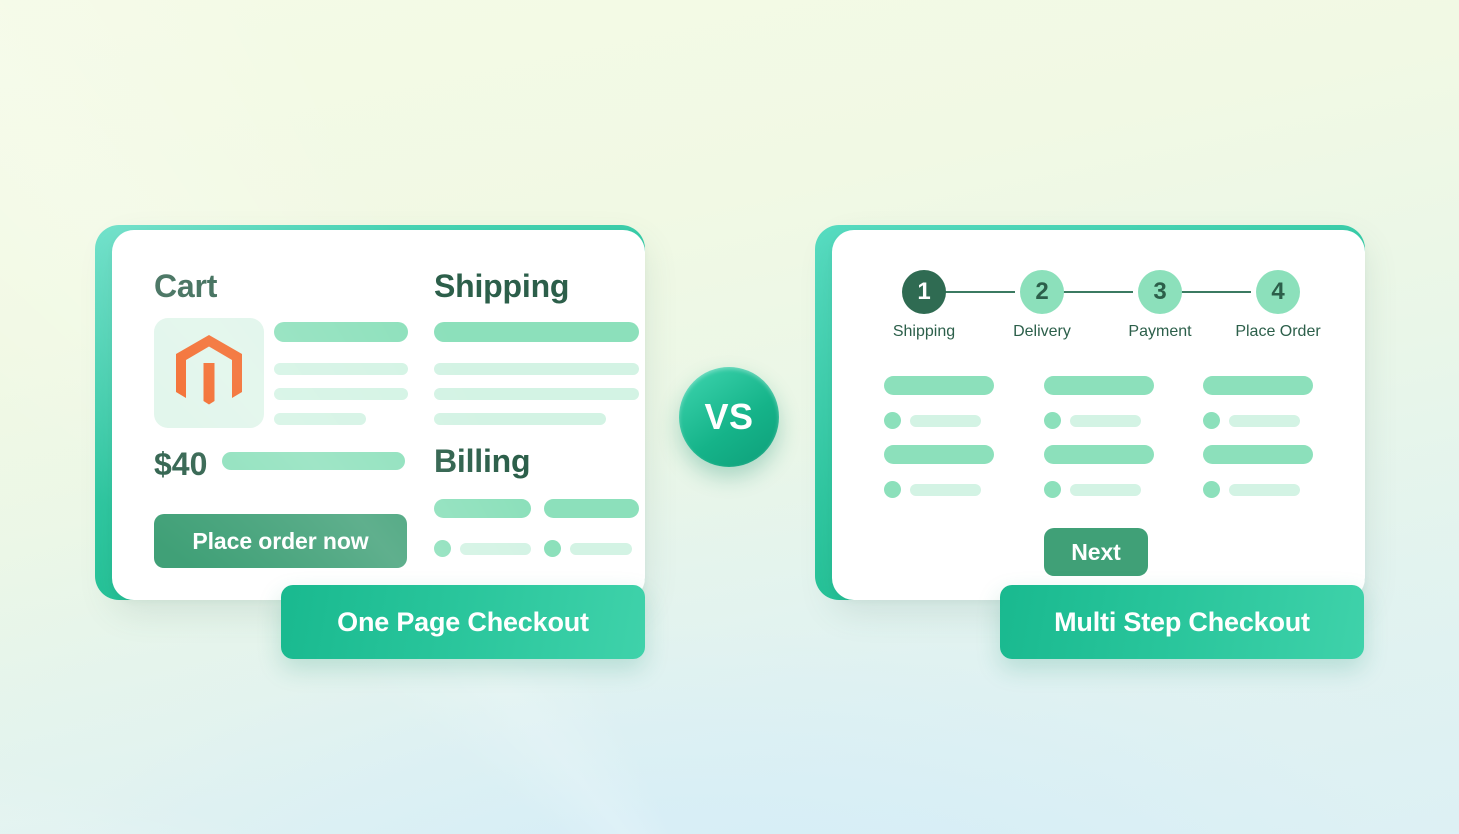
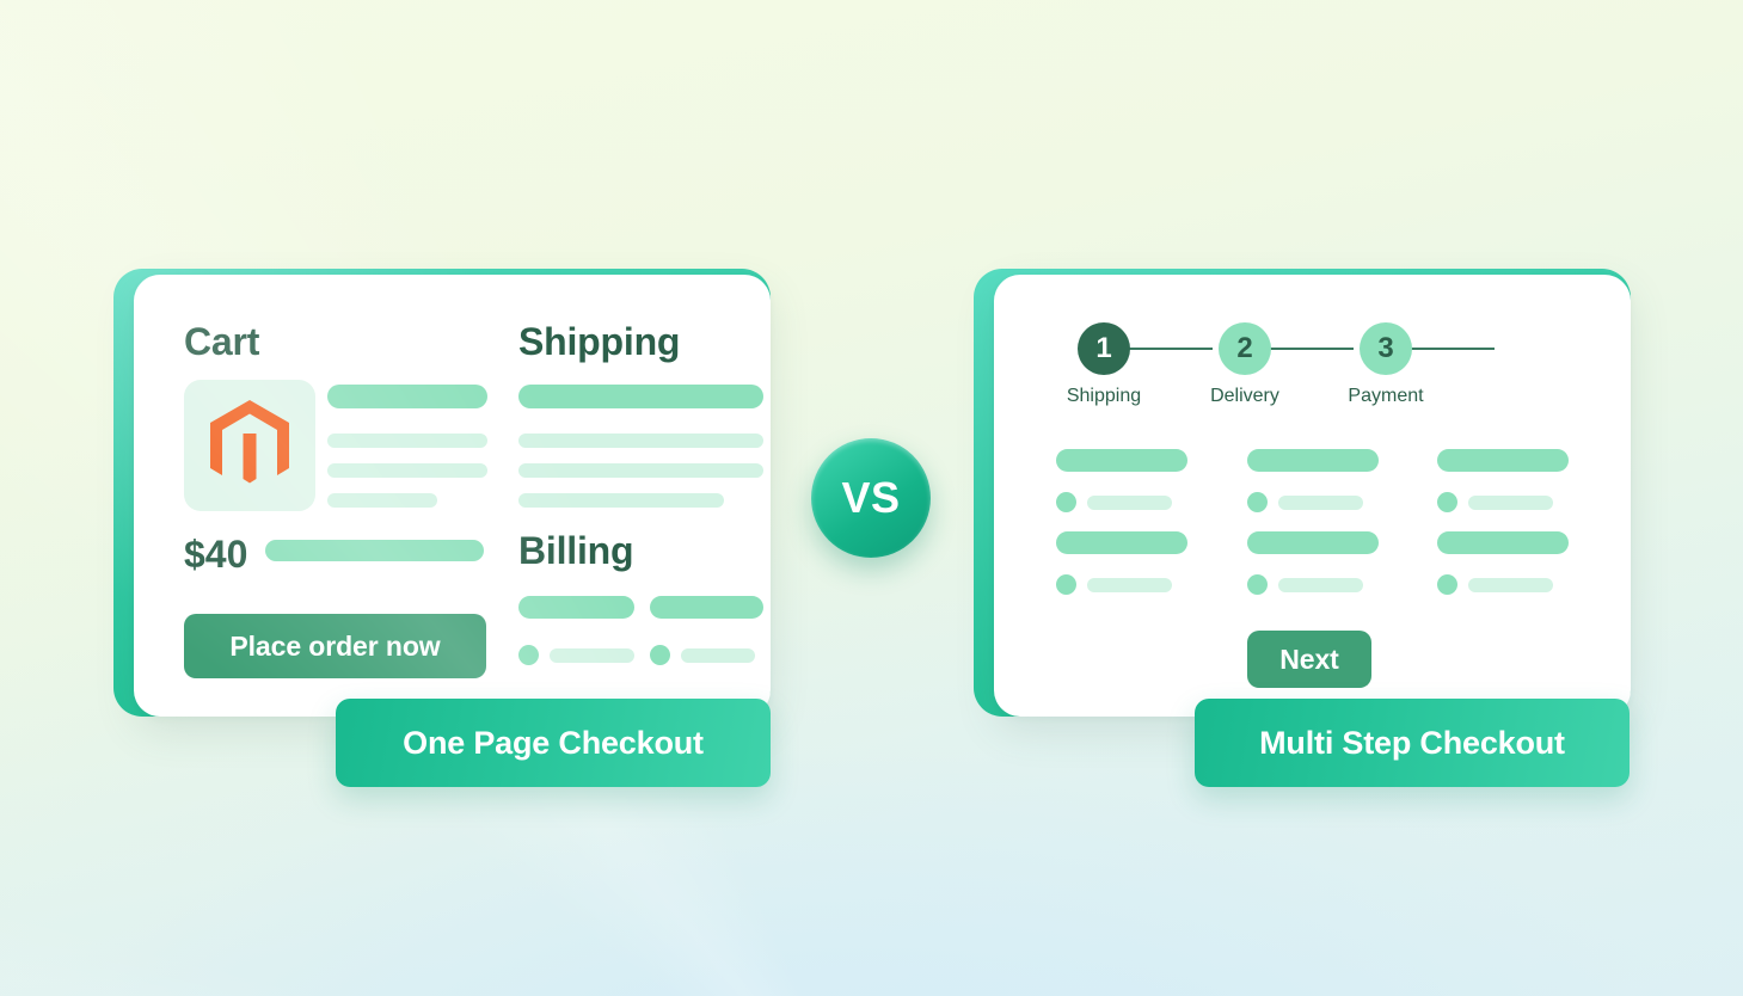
  Cart
  $40
  Place order now
  Shipping
  Billing
  One Page Checkout
  VS
  1
  Shipping
  2
  Delivery
  3
  Payment
- 4
- Place Order
  Next
  Multi Step Checkout
